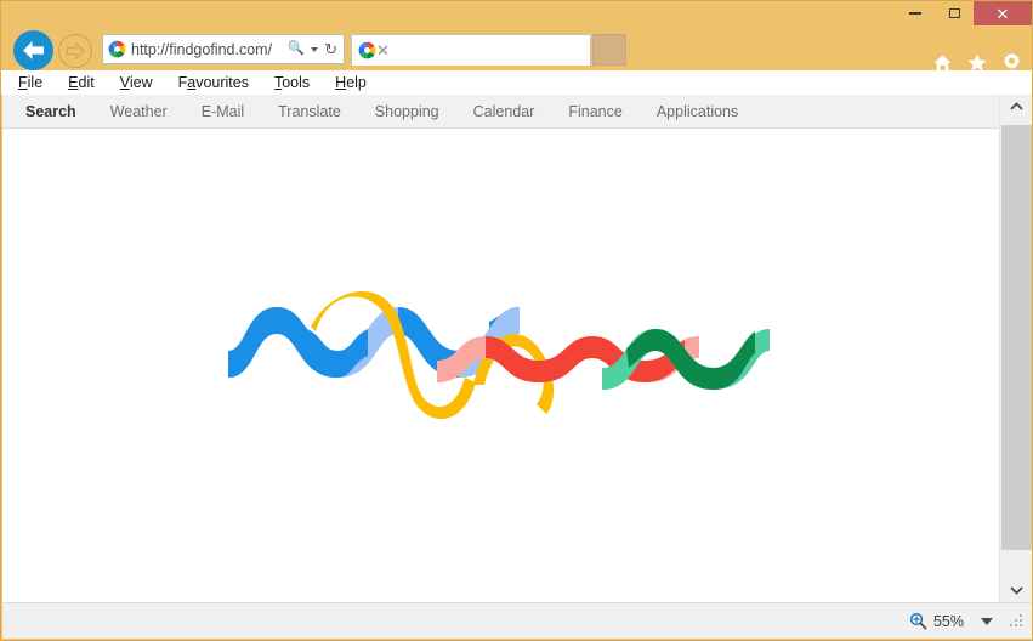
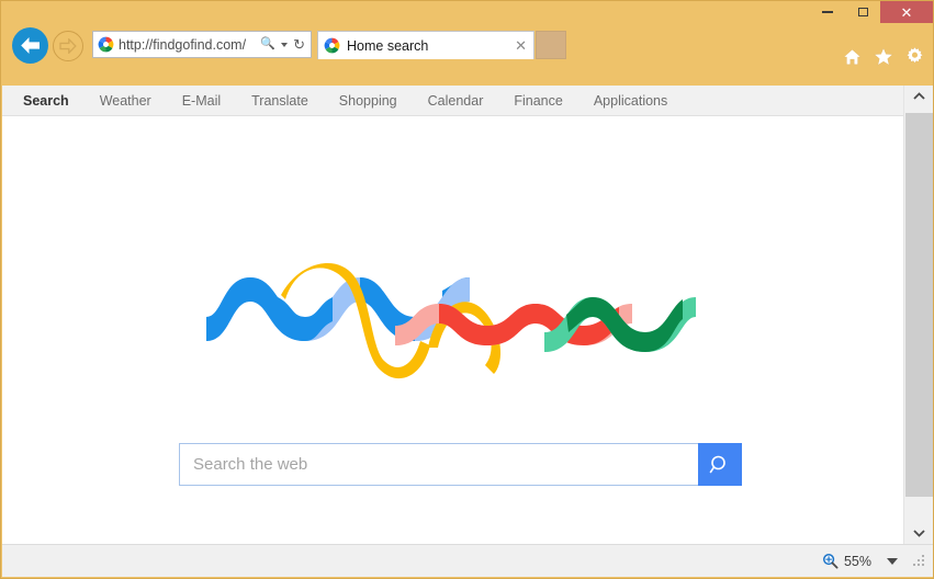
  ✕
  http://findgofind.com/
  🔍
  ↻
+ Home search
  ✕
- File
- Edit
- View
- Favourites
- Tools
- Help
  Search
  Weather
  E-Mail
  Translate
  Shopping
  Calendar
  Finance
  Applications
+ Search the web
  55%
